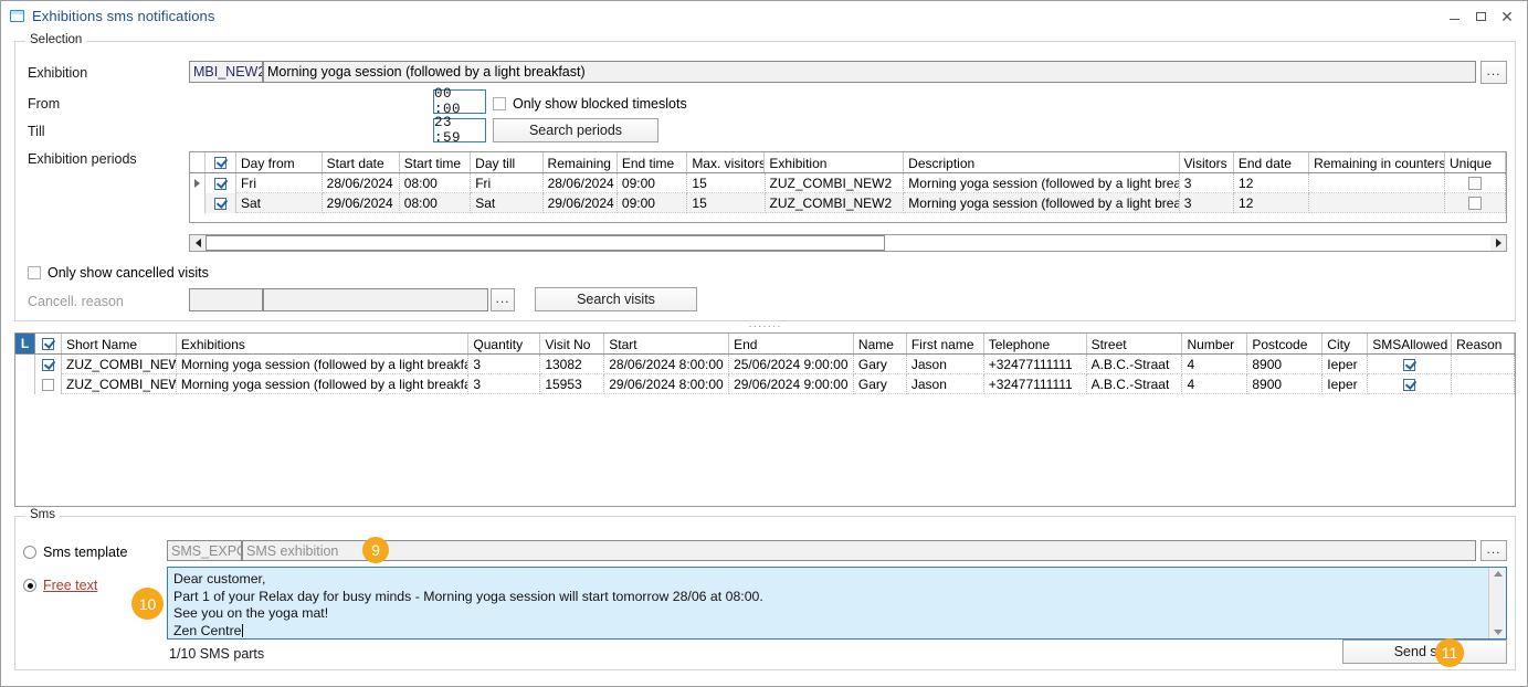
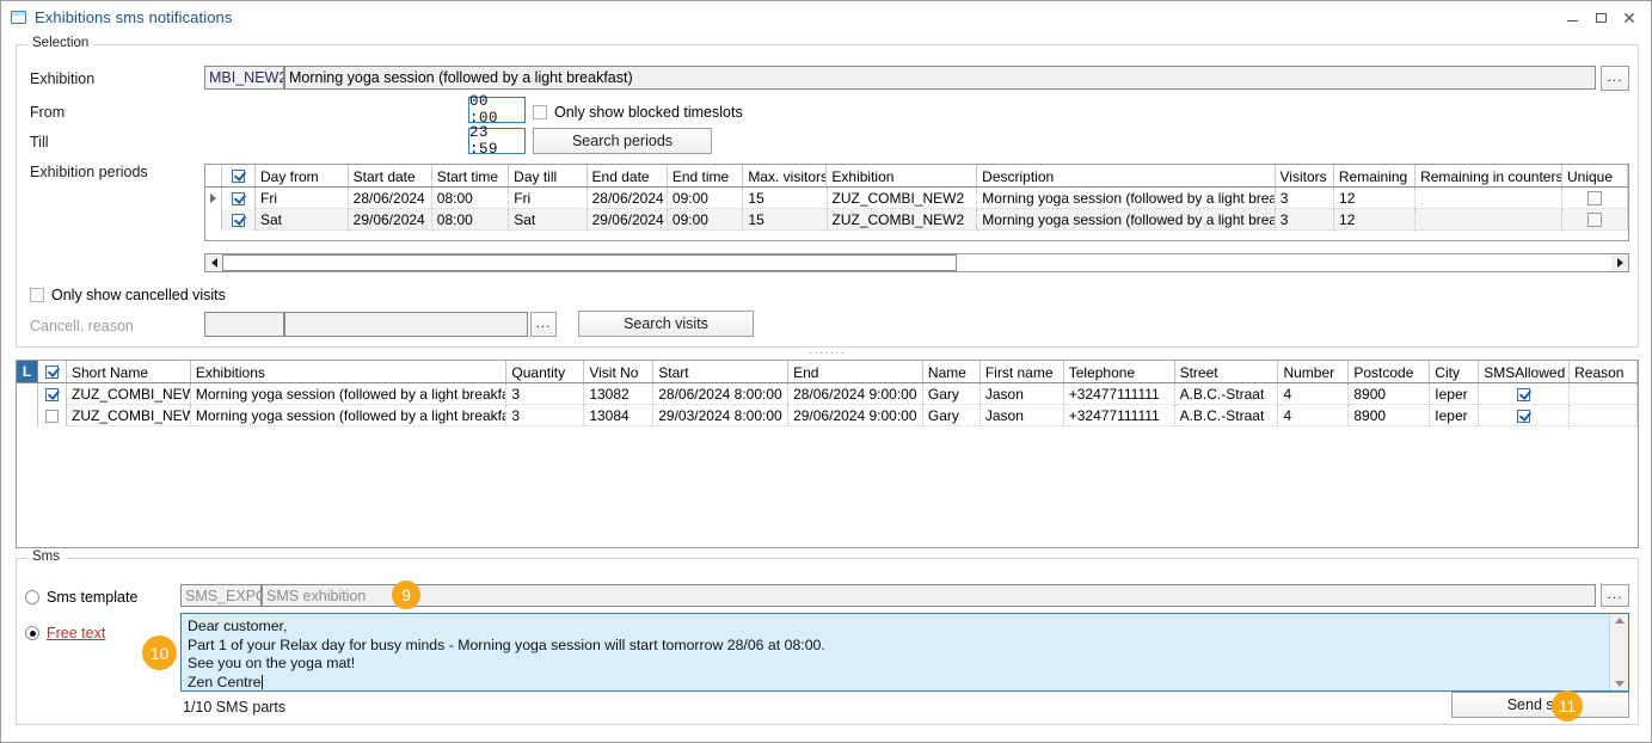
  Exhibitions sms notifications
  ✕
  Selection
  Exhibition
  MBI_NEW2
  Morning yoga session (followed by a light breakfast)
  ...
  From
  00 :00
  Only show blocked timeslots
  Till
  23 :59
  Search periods
  Exhibition periods
  Day from
  Start date
  Start time
  Day till
- Remaining
+ End date
  End time
  Max. visitors
  Exhibition
  Description
  Visitors
- End date
+ Remaining
  Remaining in counters
  Unique
  Fri
  28/06/2024
  08:00
  Fri
  28/06/2024
  09:00
  15
  ZUZ_COMBI_NEW2
  Morning yoga session (followed by a light brea
  3
  12
  Sat
  29/06/2024
  08:00
  Sat
  29/06/2024
  09:00
  15
  ZUZ_COMBI_NEW2
  Morning yoga session (followed by a light brea
  3
  12
  Only show cancelled visits
  Cancell. reason
  ...
  Search visits
  ·······
  L
  Short Name
  Exhibitions
  Quantity
  Visit No
  Start
  End
  Name
  First name
  Telephone
  Street
  Number
  Postcode
  City
  SMSAllowed
  Reason
  ZUZ_COMBI_NEW
  Morning yoga session (followed by a light breakfa
  3
  13082
  28/06/2024 8:00:00
- 25/06/2024 9:00:00
+ 28/06/2024 9:00:00
  Gary
  Jason
  +32477111111
  A.B.C.-Straat
  4
  8900
  Ieper
  ZUZ_COMBI_NEW
  Morning yoga session (followed by a light breakfa
  3
- 15953
+ 13084
- 29/06/2024 8:00:00
+ 29/03/2024 8:00:00
  29/06/2024 9:00:00
  Gary
  Jason
  +32477111111
  A.B.C.-Straat
  4
  8900
  Ieper
  Sms
  Sms template
  SMS_EXP
  SMS exhibition
  ...
  Free text
  Dear customer,
  Part 1 of your Relax day for busy minds - Morning yoga session will start tomorrow 28/06 at 08:00.
  See you on the yoga mat!
  Zen Centre
  1/10 SMS parts
  Send s
  9
  10
  11
